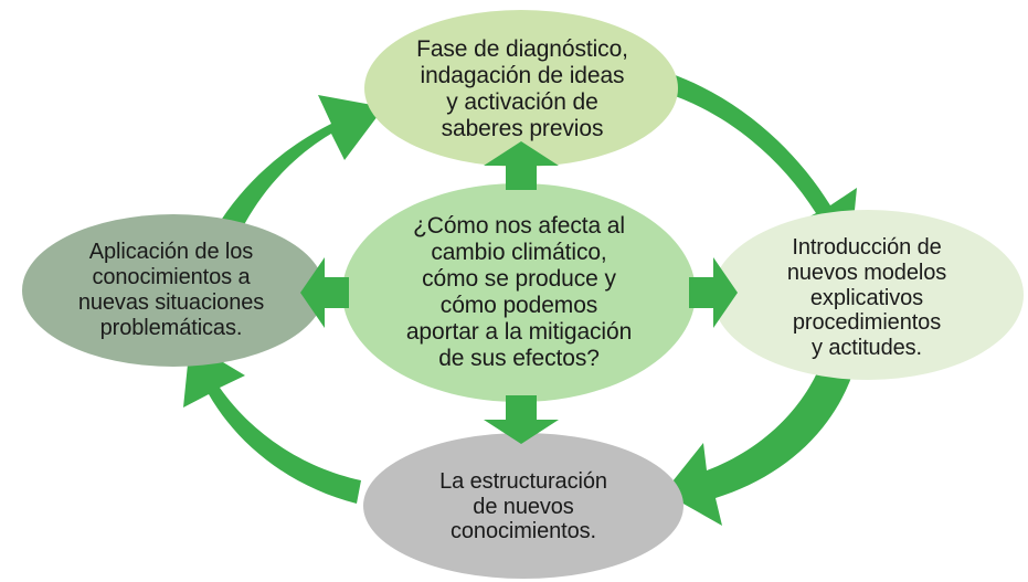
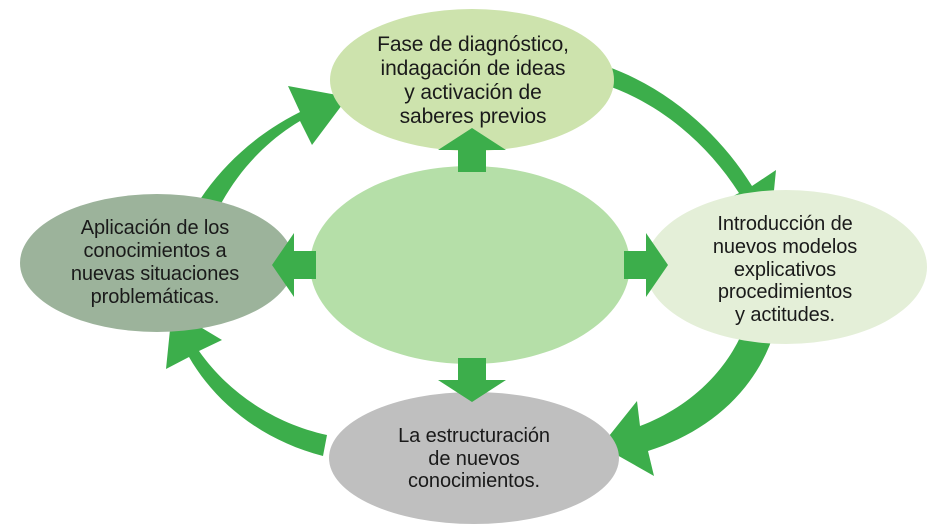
  Fase de diagnóstico,
  indagación de ideas
  y activación de
  saberes previos
- ¿Cómo nos afecta al
- cambio climático,
- cómo se produce y
- cómo podemos
- aportar a la mitigación
- de sus efectos?
  Aplicación de los
  conocimientos a
  nuevas situaciones
  problemáticas.
  Introducción de
  nuevos modelos
  explicativos
  procedimientos
  y actitudes.
  La estructuración
  de nuevos
  conocimientos.
